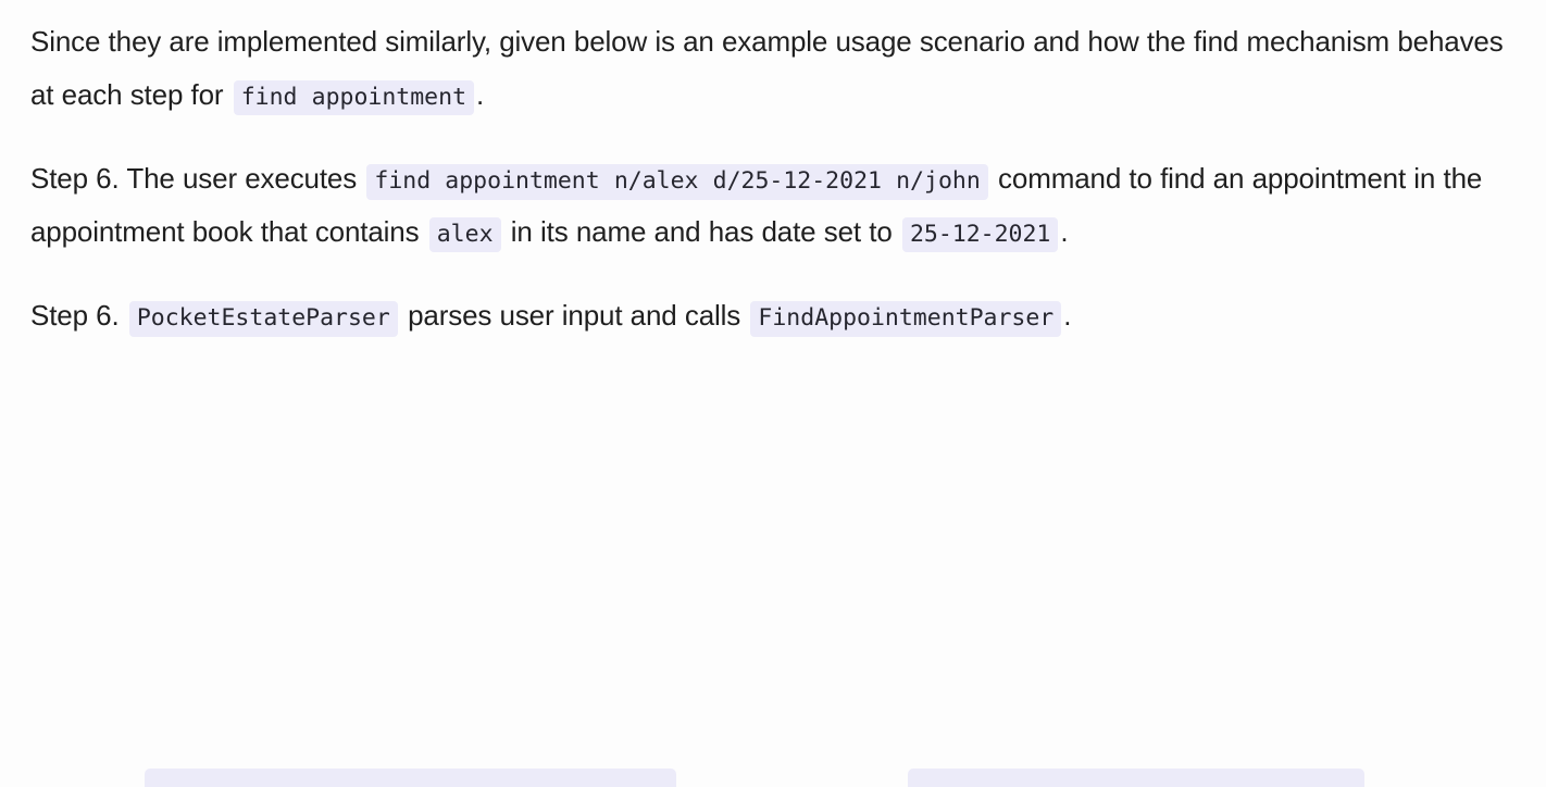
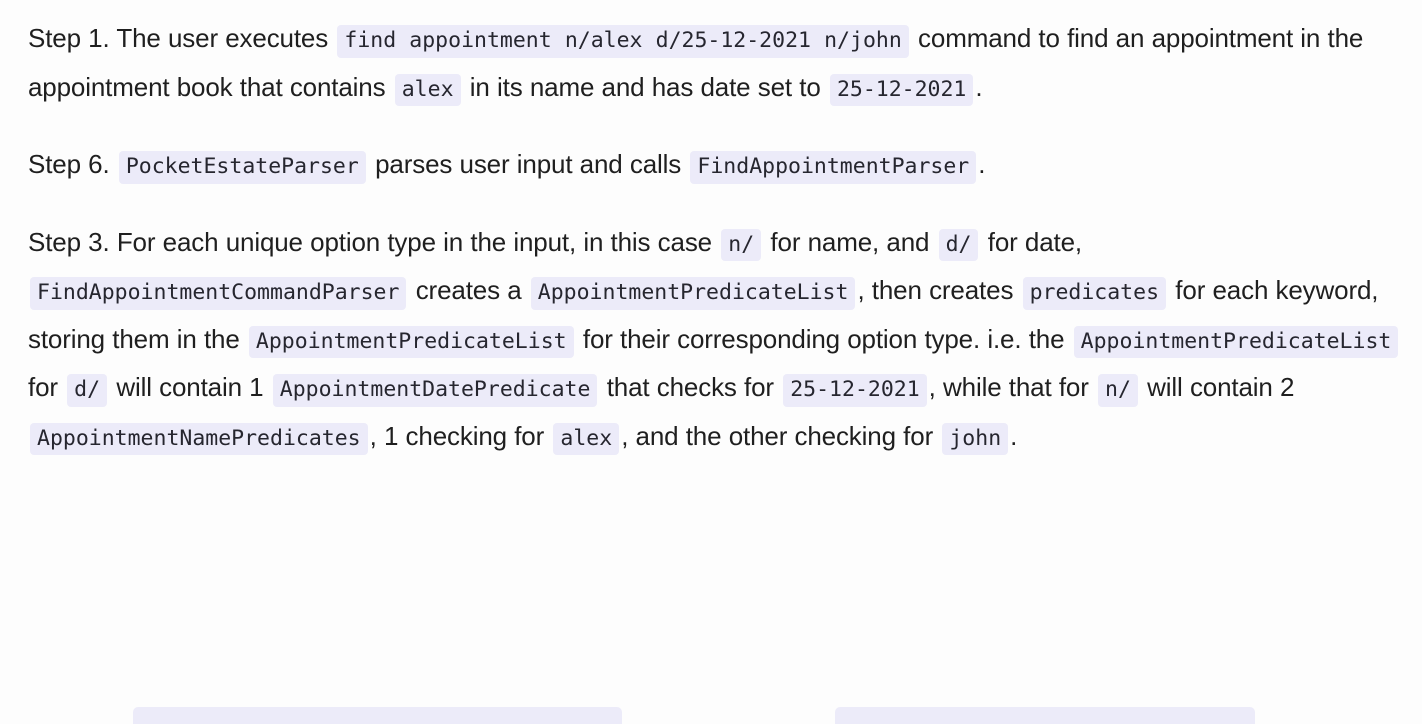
- Since they are implemented similarly, given below is an example usage scenario and how the find mechanism behaves at each step for find appointment .
- Step 6. The user executes find appointment n/alex d/25-12-2021 n/john command to find an appointment in the appointment book that contains alex in its name and has date set to 25-12-2021 .
+ Step 1. The user executes find appointment n/alex d/25-12-2021 n/john command to find an appointment in the appointment book that contains alex in its name and has date set to 25-12-2021 .
  Step 6. PocketEstateParser parses user input and calls FindAppointmentParser .
+ Step 3. For each unique option type in the input, in this case n/ for name, and d/ for date, FindAppointmentCommandParser creates a AppointmentPredicateList , then creates predicates for each keyword, storing them in the AppointmentPredicateList for their corresponding option type. i.e. the AppointmentPredicateList for d/ will contain 1 AppointmentDatePredicate that checks for 25-12-2021 , while that for n/ will contain 2 AppointmentNamePredicates , 1 checking for alex , and the other checking for john .
